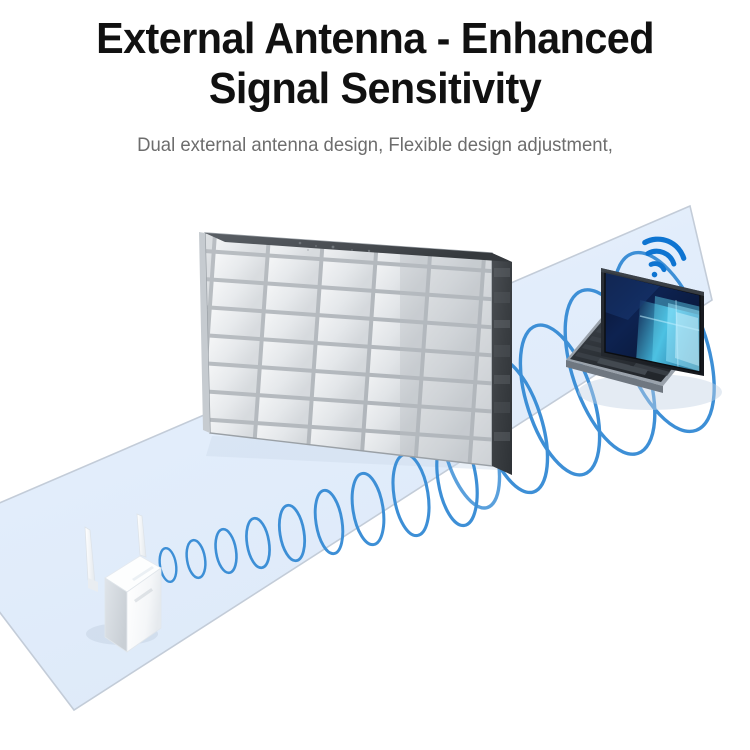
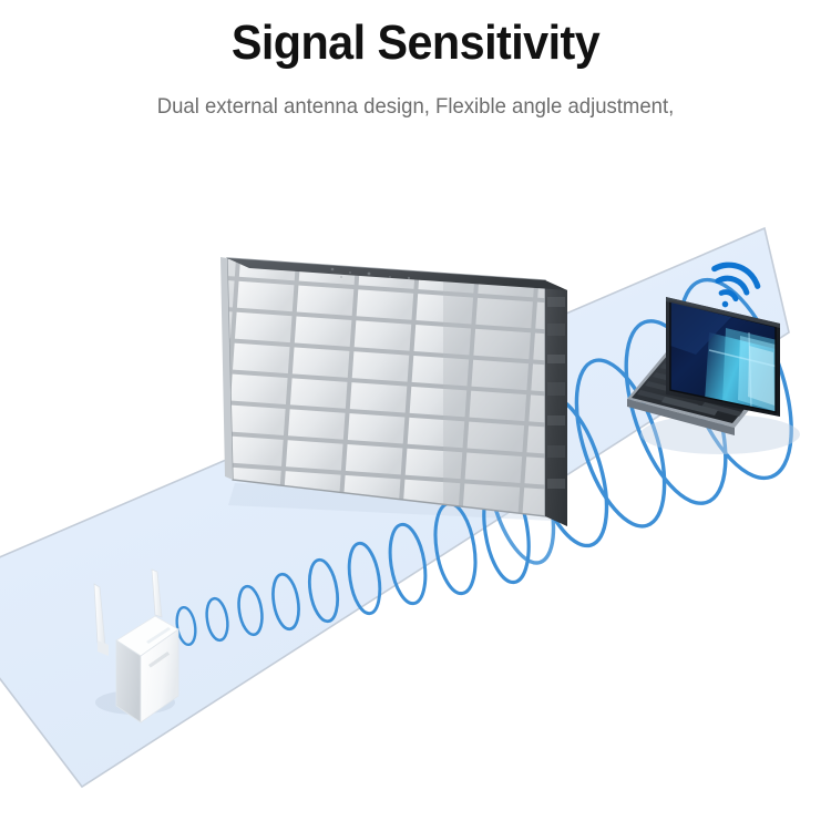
- External Antenna - Enhanced
  Signal Sensitivity
- Dual external antenna design, Flexible design adjustment,
+ Dual external antenna design, Flexible angle adjustment,
